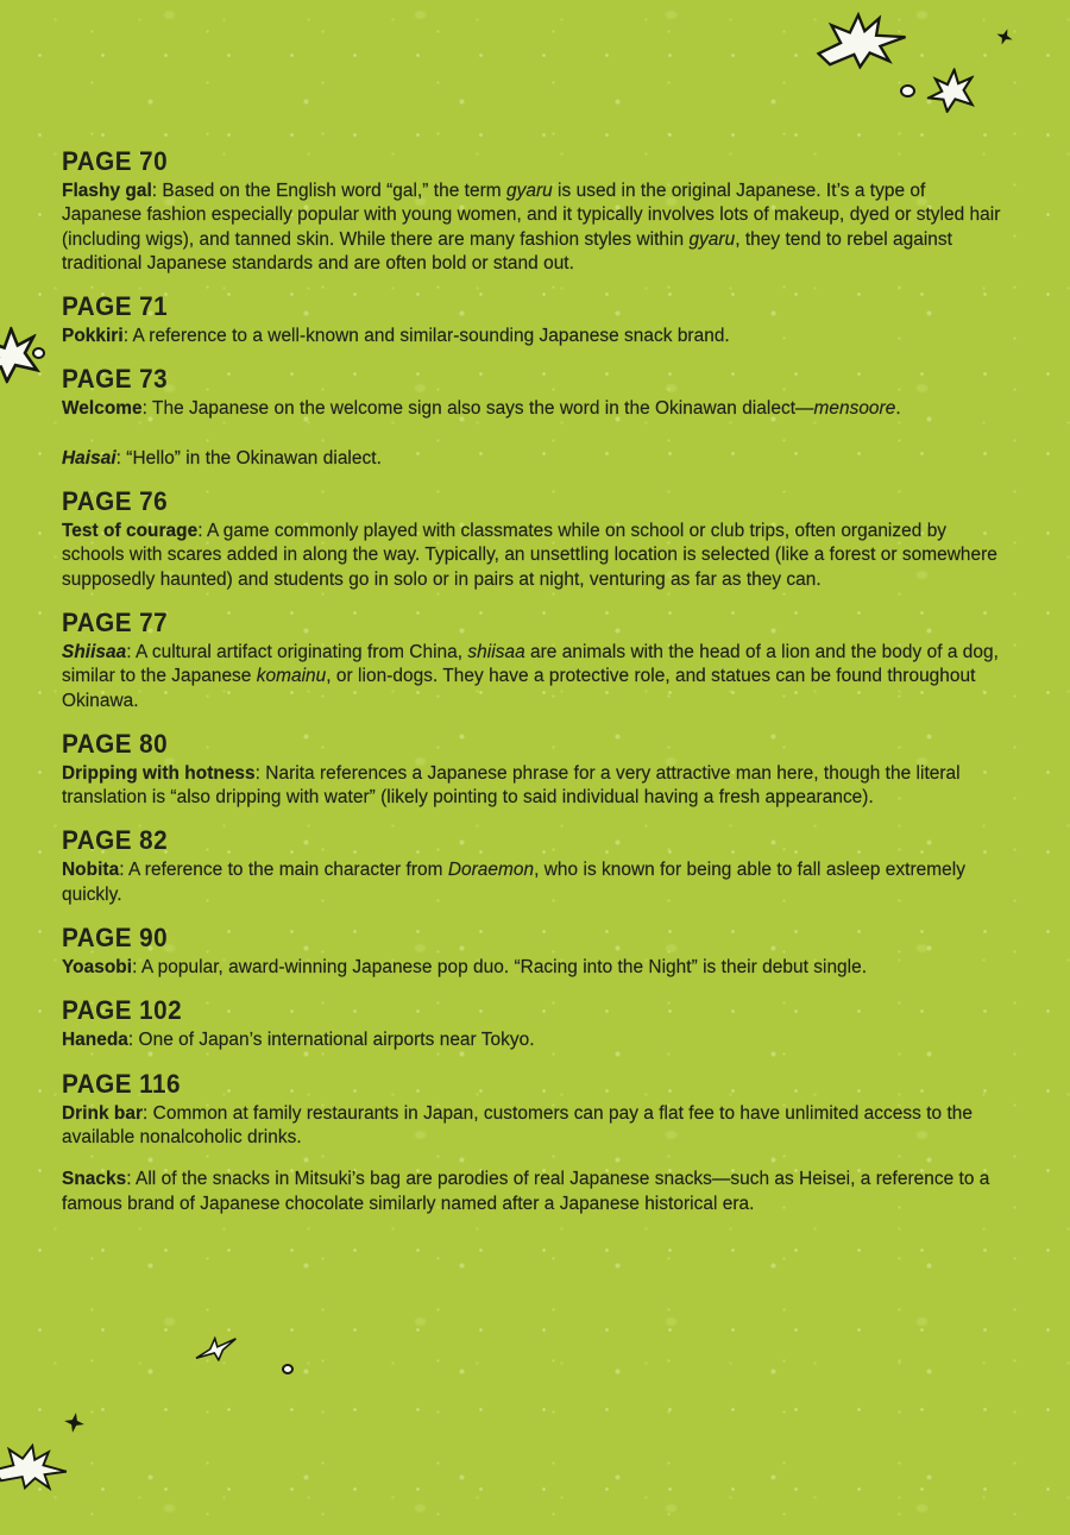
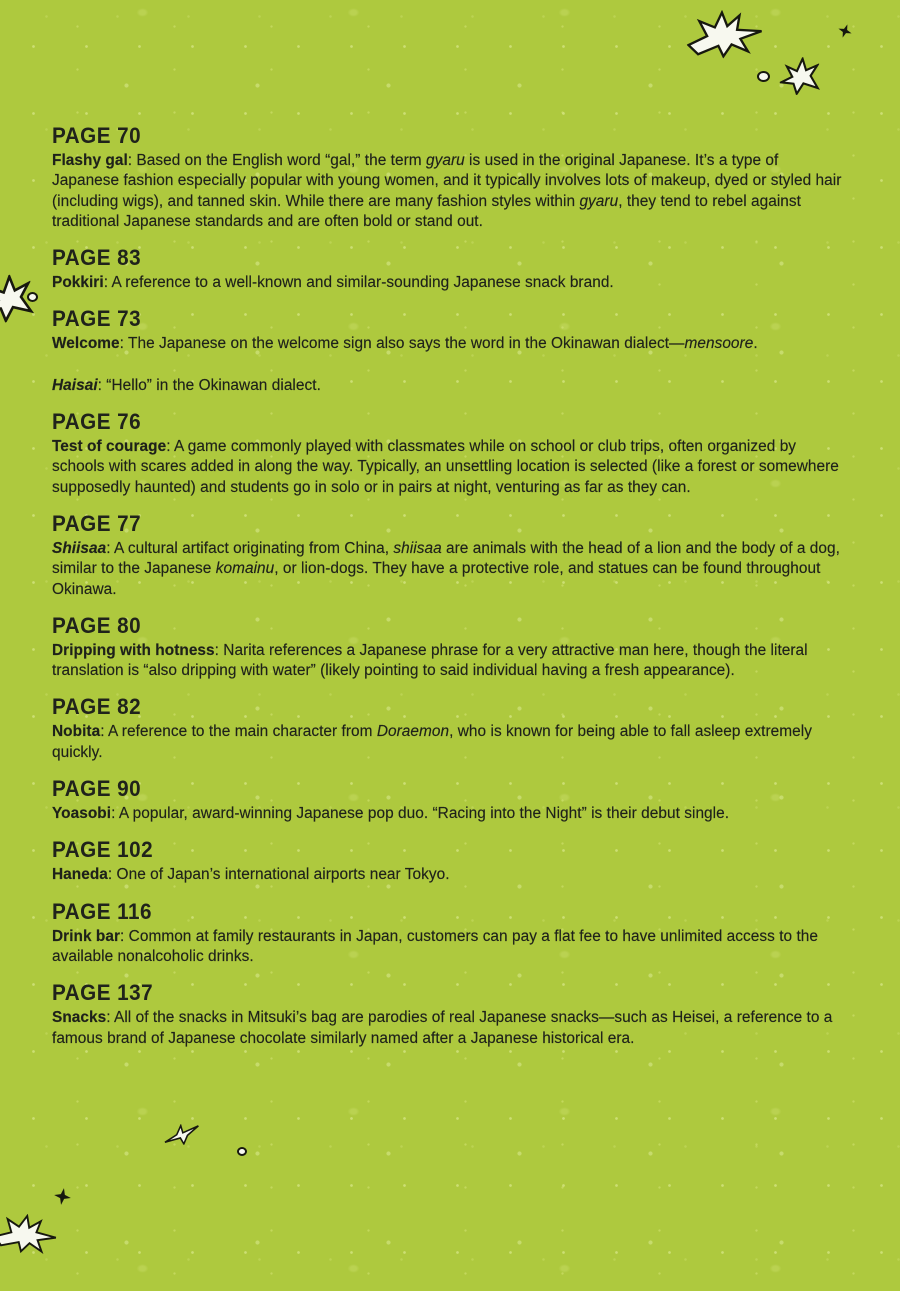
  PAGE 70
  Flashy gal: Based on the English word “gal,” the term gyaru is used in the original Japanese. It’s a type of Japanese fashion especially popular with young women, and it typically involves lots of makeup, dyed or styled hair (including wigs), and tanned skin. While there are many fashion styles within gyaru, they tend to rebel against traditional Japanese standards and are often bold or stand out.
- PAGE 71
+ PAGE 83
  Pokkiri: A reference to a well-known and similar-sounding Japanese snack brand.
  PAGE 73
  Welcome: The Japanese on the welcome sign also says the word in the Okinawan dialect—mensoore.
  Haisai: “Hello” in the Okinawan dialect.
  PAGE 76
  Test of courage: A game commonly played with classmates while on school or club trips, often organized by schools with scares added in along the way. Typically, an unsettling location is selected (like a forest or somewhere supposedly haunted) and students go in solo or in pairs at night, venturing as far as they can.
  PAGE 77
  Shiisaa: A cultural artifact originating from China, shiisaa are animals with the head of a lion and the body of a dog, similar to the Japanese komainu, or lion-dogs. They have a protective role, and statues can be found throughout Okinawa.
  PAGE 80
  Dripping with hotness: Narita references a Japanese phrase for a very attractive man here, though the literal translation is “also dripping with water” (likely pointing to said individual having a fresh appearance).
  PAGE 82
  Nobita: A reference to the main character from Doraemon, who is known for being able to fall asleep extremely quickly.
  PAGE 90
  Yoasobi: A popular, award-winning Japanese pop duo. “Racing into the Night” is their debut single.
  PAGE 102
  Haneda: One of Japan’s international airports near Tokyo.
  PAGE 116
  Drink bar: Common at family restaurants in Japan, customers can pay a flat fee to have unlimited access to the available nonalcoholic drinks.
+ PAGE 137
  Snacks: All of the snacks in Mitsuki’s bag are parodies of real Japanese snacks—such as Heisei, a reference to a famous brand of Japanese chocolate similarly named after a Japanese historical era.
